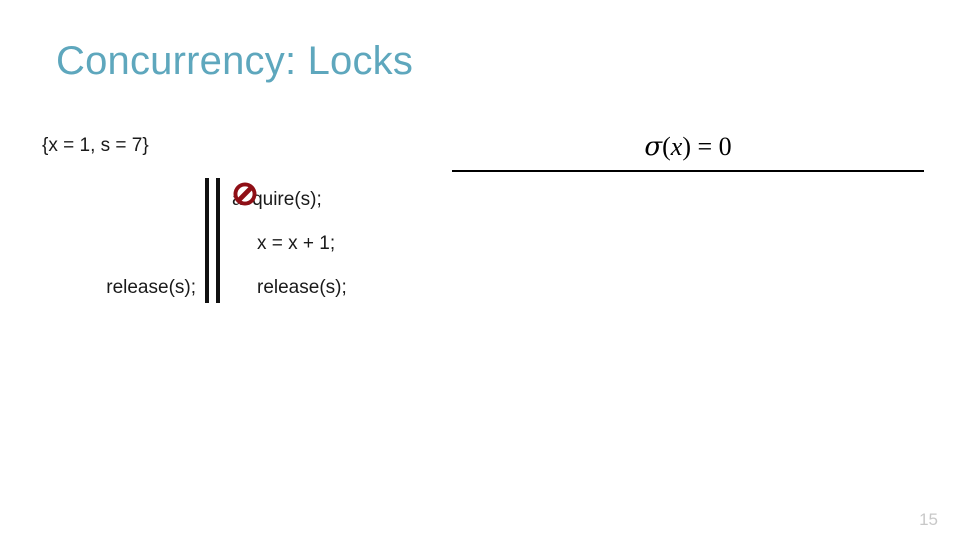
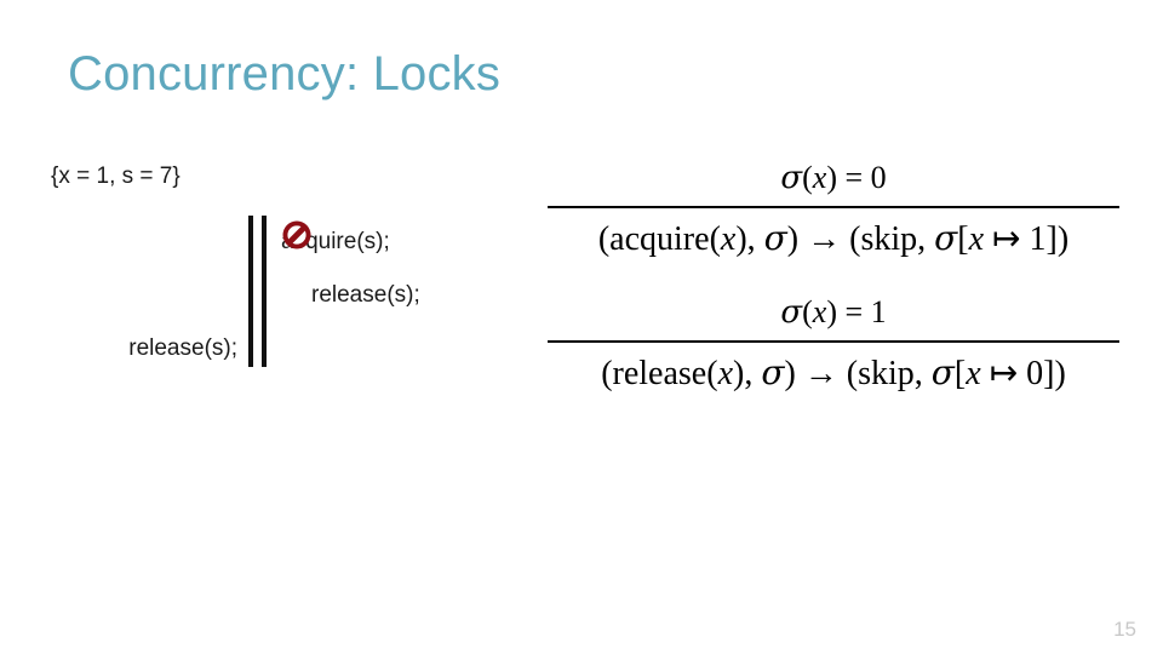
  Concurrency: Locks
  {x = 1, s = 7}
  release(s);
  quire(s);
- x = x + 1;
  release(s);
  σ(x) = 0
+ (acquire(x), σ) → (skip, σ[x ↦ 1])
+ σ(x) = 1
+ (release(x), σ) → (skip, σ[x ↦ 0])
  15
